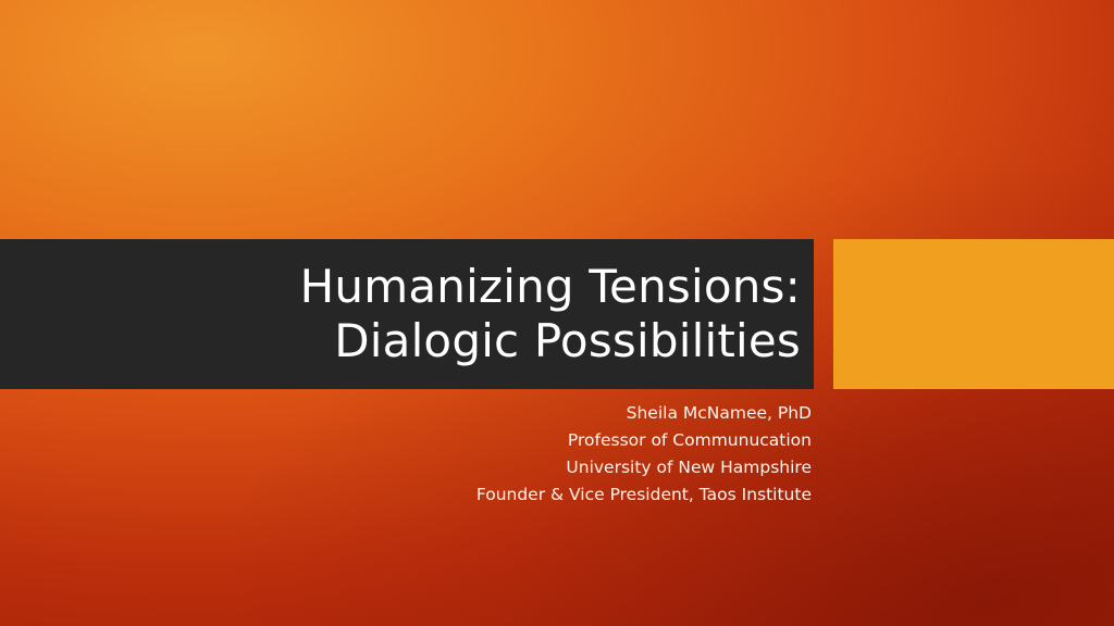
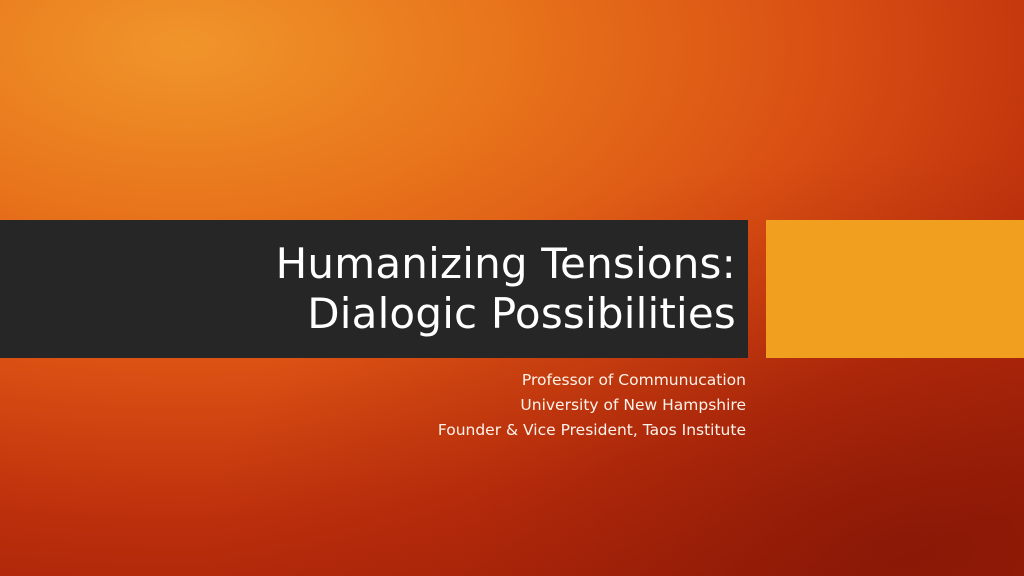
  Humanizing Tensions:
  Dialogic Possibilities
- Sheila McNamee, PhD
  Professor of Communucation
  University of New Hampshire
  Founder & Vice President, Taos Institute
